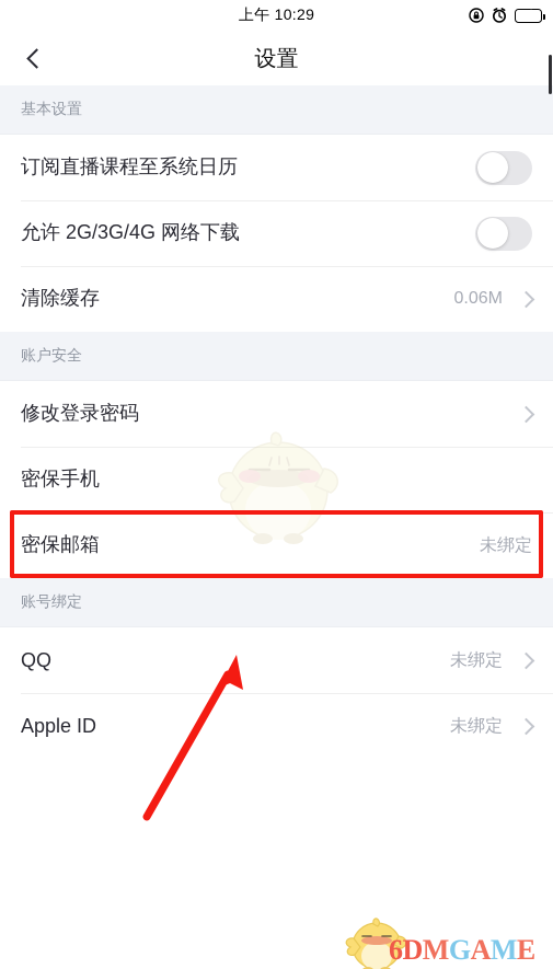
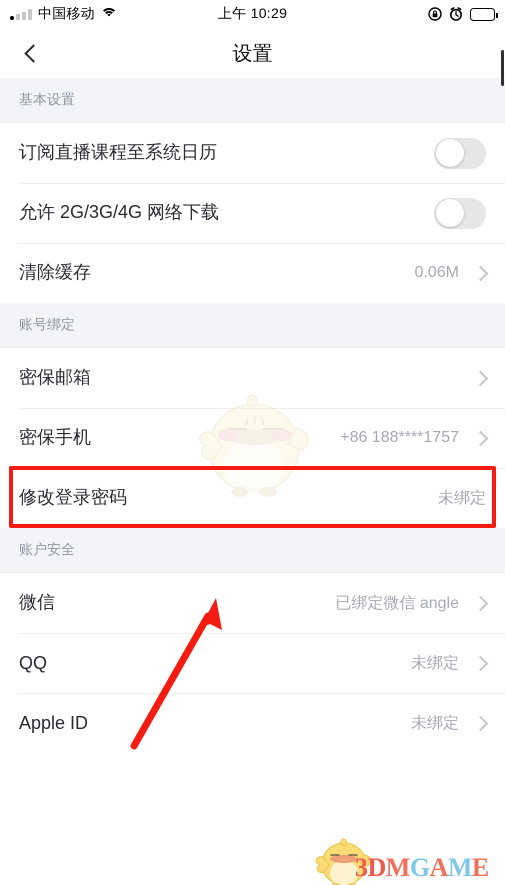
+ 中国移动
  上午 10:29
  ⚡
  设置
  基本设置
  订阅直播课程至系统日历
  允许 2G/3G/4G 网络下载
  清除缓存
  0.06M
- 账户安全
+ 账号绑定
- 修改登录密码
+ 密保邮箱
  密保手机
+ +86 188****1757
- 密保邮箱
+ 修改登录密码
  未绑定
- 账号绑定
+ 账户安全
+ 微信
+ 已绑定微信 angle
  QQ
  未绑定
  Apple ID
  未绑定
- 6DMGAME
+ 3DMGAME
